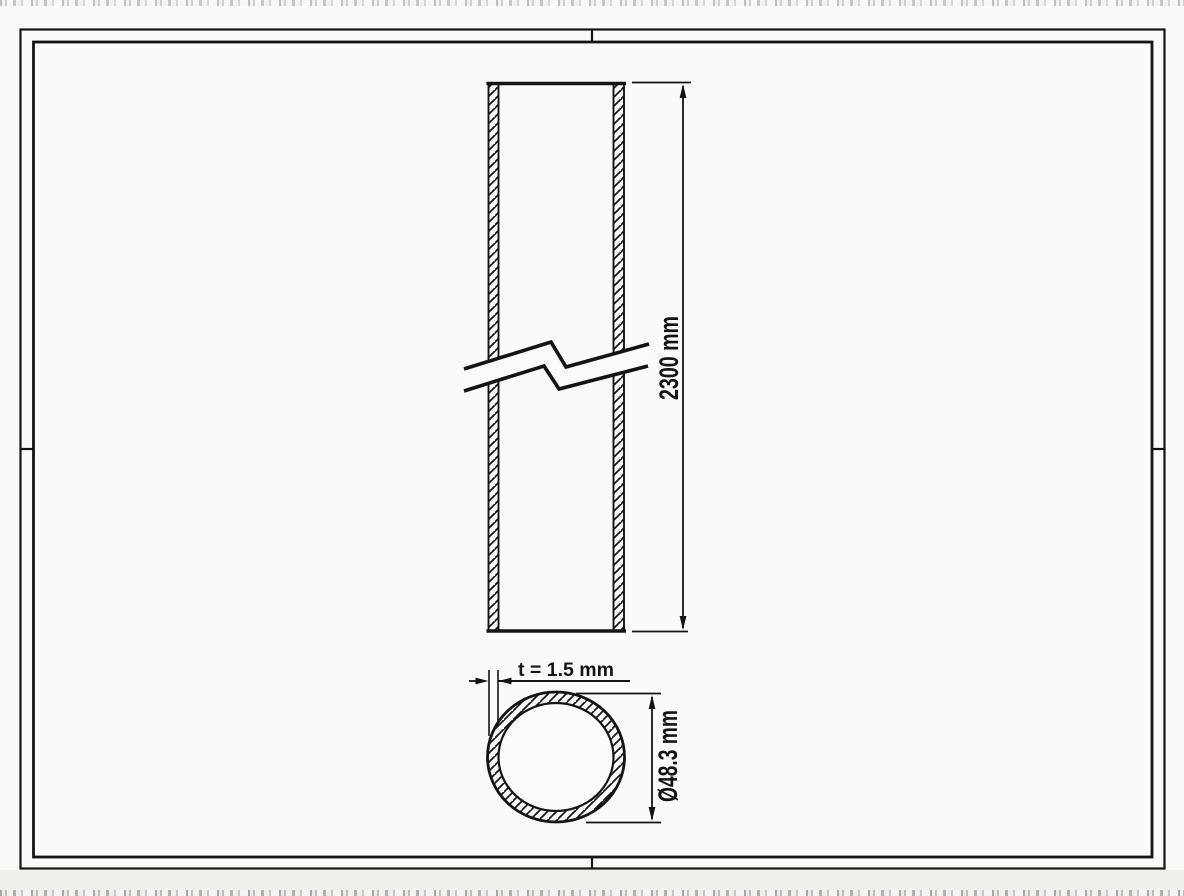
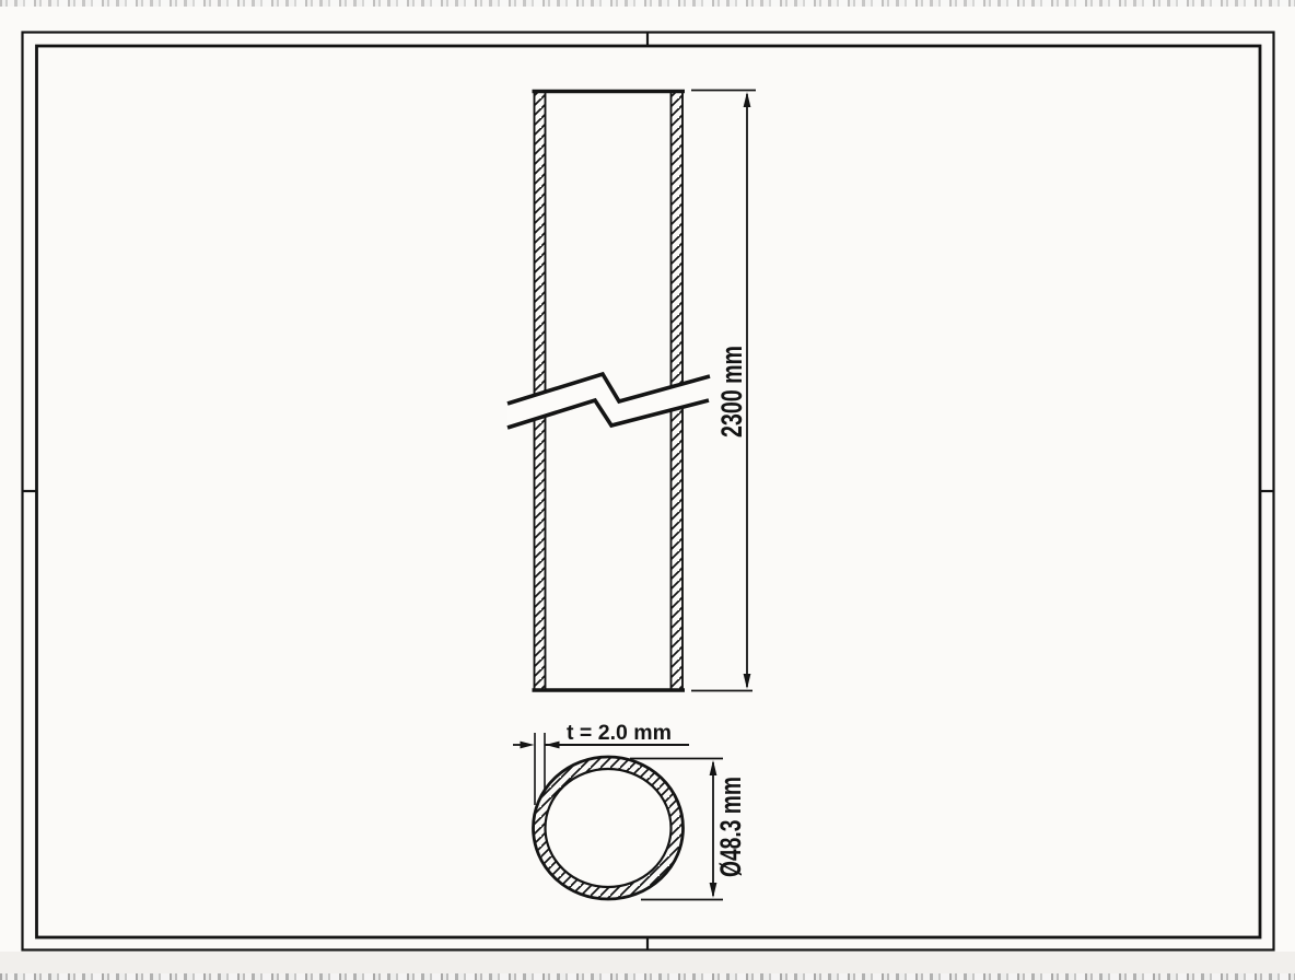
- t = 1.5 mm
+ t = 2.0 mm
